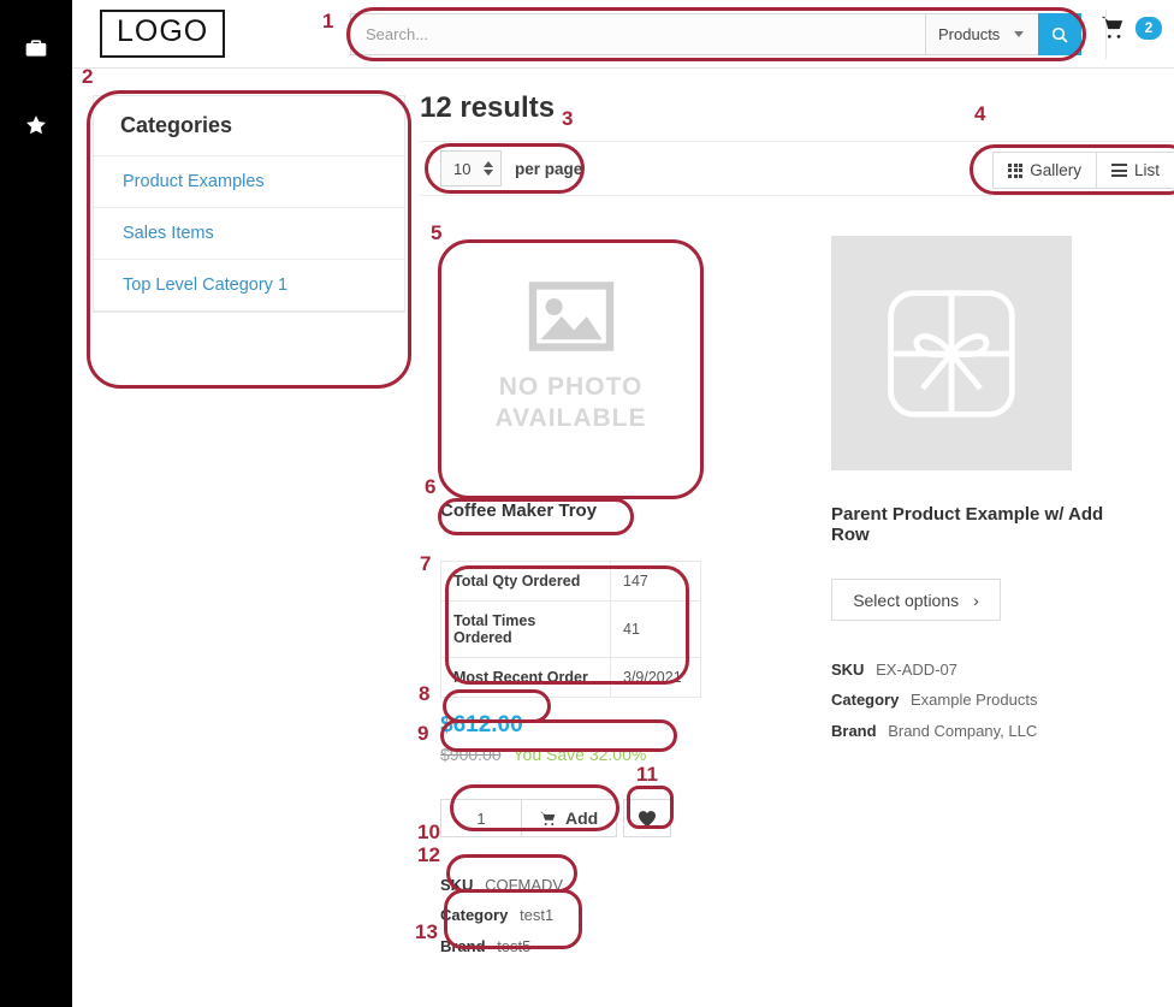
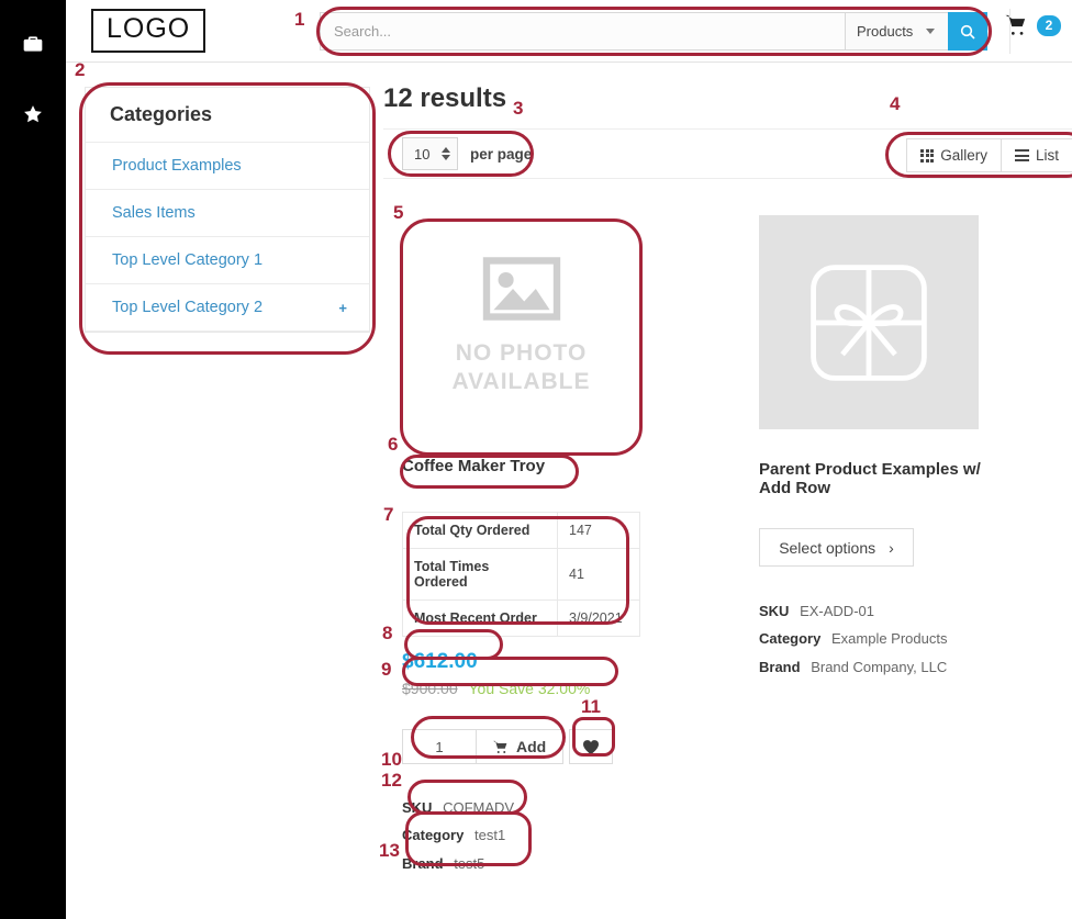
  LOGO
  Search...
  Products
  2
  Categories
  Product Examples
  Sales Items
  Top Level Category 1
+ Top Level Category 2
+ +
  12 results
  10
  per page
  Gallery
  List
  NO PHOTO
  AVAILABLE
  Coffee Maker Troy
  Total Qty Ordered	147
  Total Times Ordered	41
  Most Recent Order	3/9/2021
  $612.00
  $900.00 You Save 32.00%
  1
  Add
  SKU COFMADV
  Category test1
  Brand test5
- Parent Product Example w/ Add Row
+ Parent Product Examples w/ Add Row
  Select options
  ›
- SKU EX-ADD-07
+ SKU EX-ADD-01
  Category Example Products
  Brand Brand Company, LLC
  1
  2
  3
  4
  5
  6
  7
  8
  9
  10
  11
  12
  13
